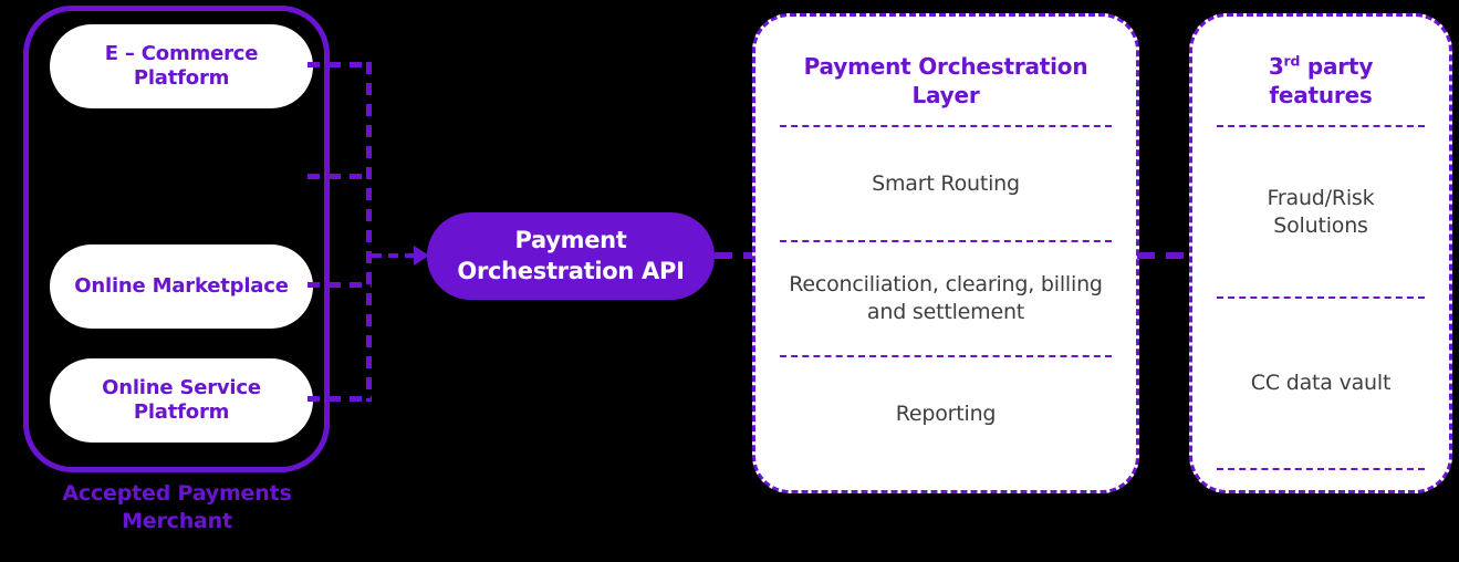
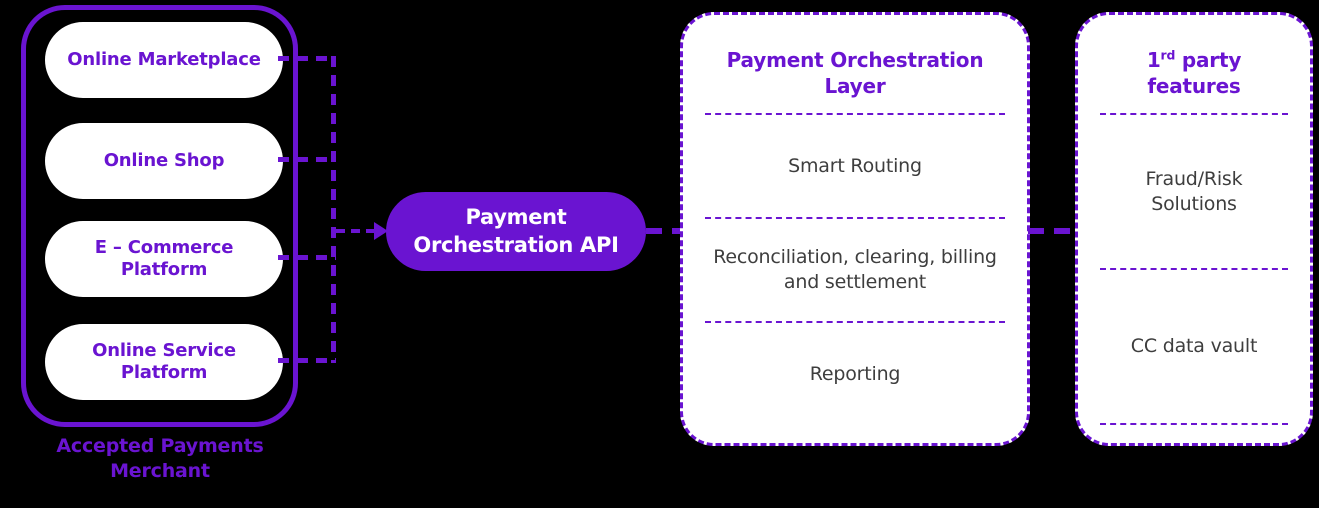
- E – Commerce Platform
+ Online Marketplace
+ Online Shop
- Online Marketplace
+ E – Commerce Platform
  Online Service Platform
  Accepted Payments
  Merchant
  Payment Orchestration API
  Payment Orchestration Layer
  Smart Routing
  Reconciliation, clearing, billing and settlement
  Reporting
- 3rd party features
+ 1rd party features
  Fraud/Risk Solutions
  CC data vault
